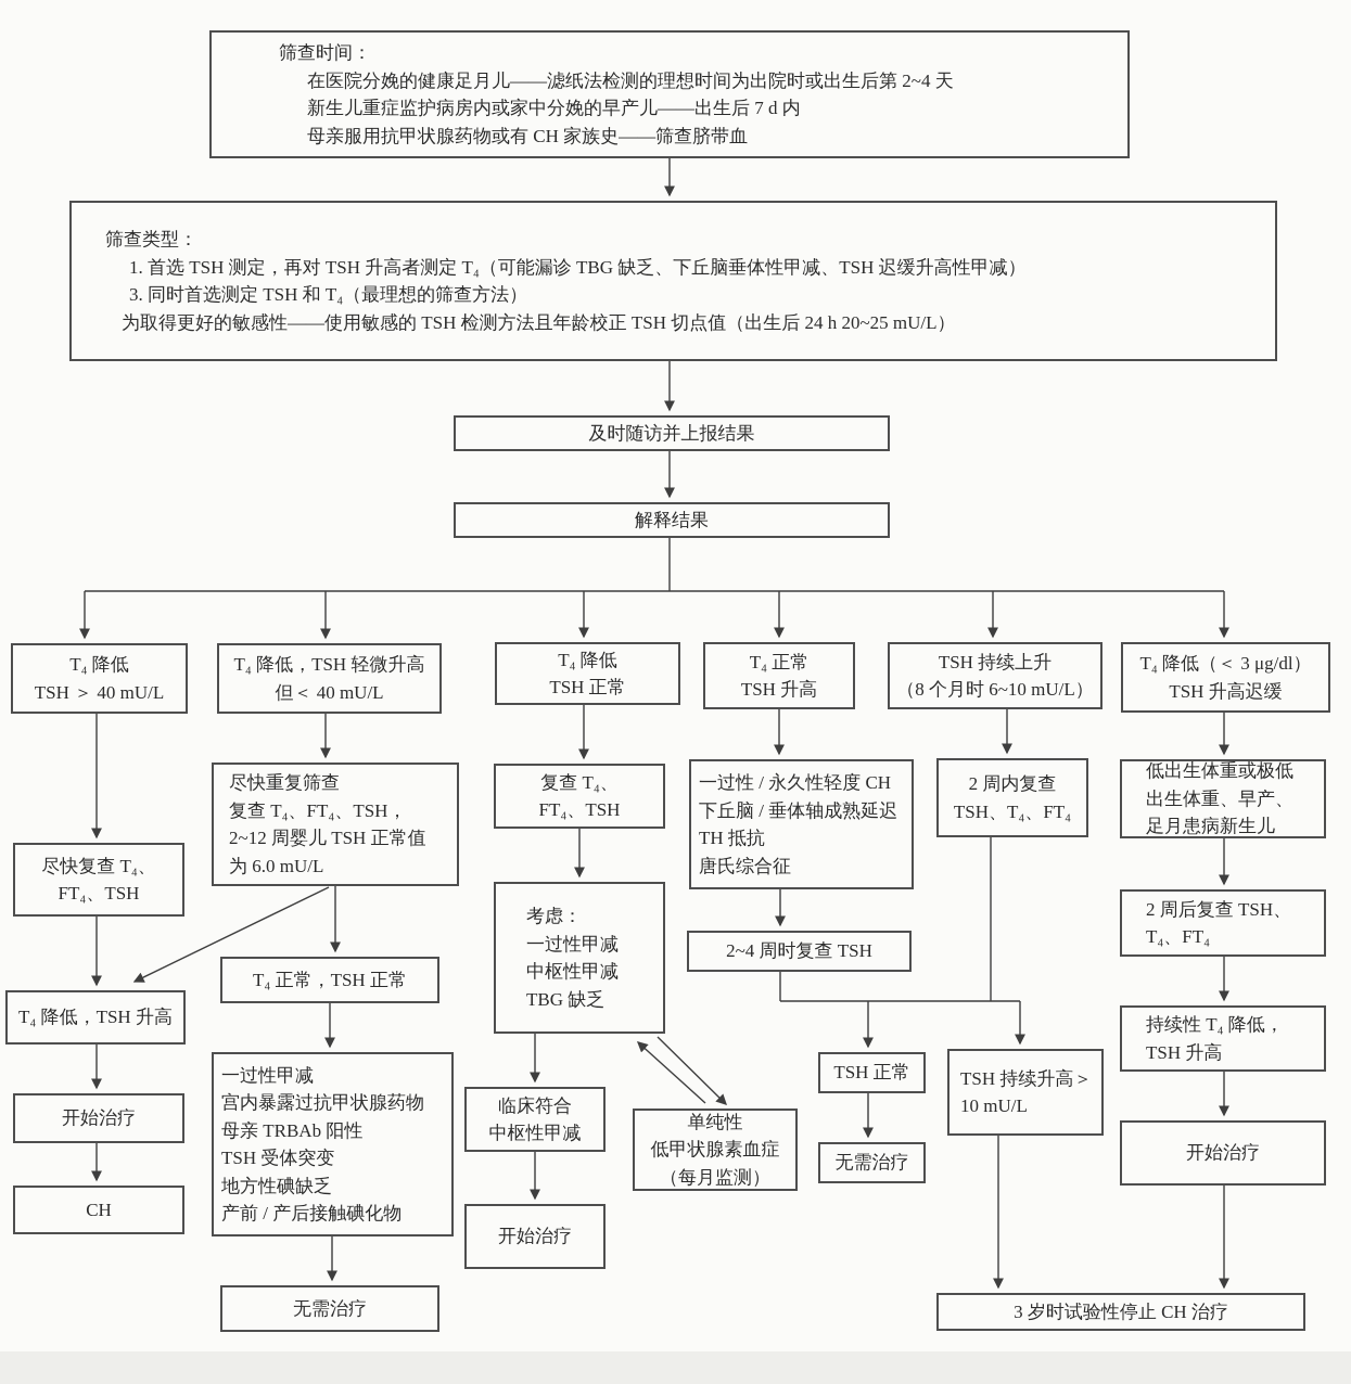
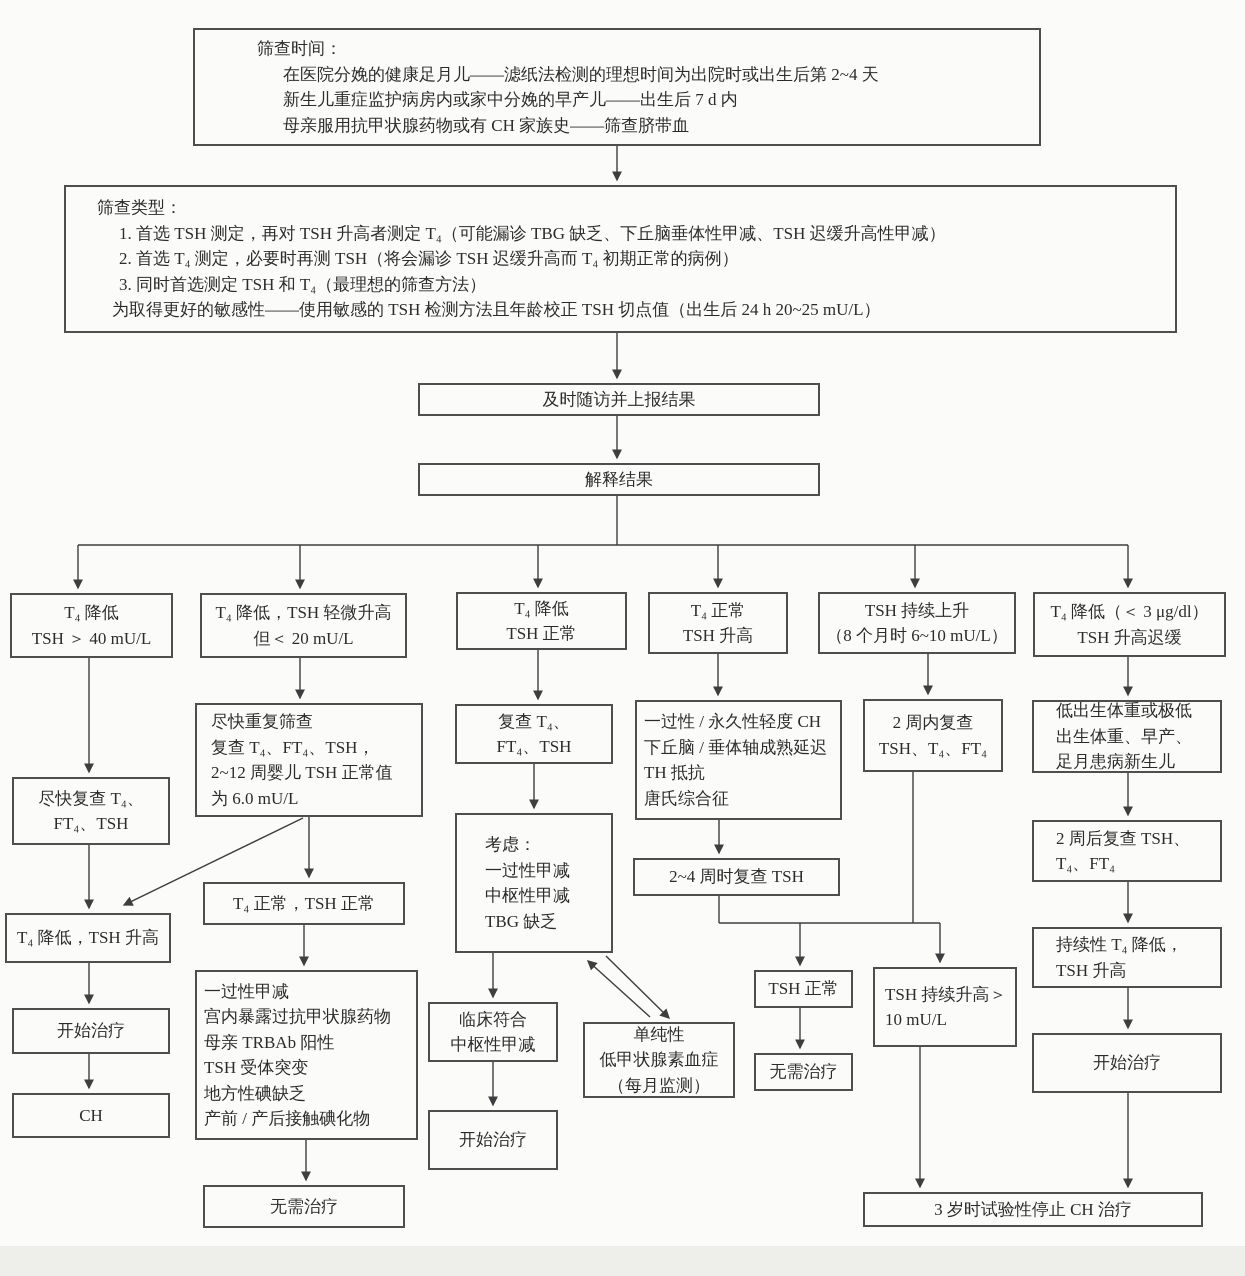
  筛查时间：
  在医院分娩的健康足月儿——滤纸法检测的理想时间为出院时或出生后第 2~4 天
  新生儿重症监护病房内或家中分娩的早产儿——出生后 7 d 内
  母亲服用抗甲状腺药物或有 CH 家族史——筛查脐带血
  筛查类型：
  1. 首选 TSH 测定，再对 TSH 升高者测定 T₄（可能漏诊 TBG 缺乏、下丘脑垂体性甲减、TSH 迟缓升高性甲减）
+ 2. 首选 T₄ 测定，必要时再测 TSH（将会漏诊 TSH 迟缓升高而 T₄ 初期正常的病例）
  3. 同时首选测定 TSH 和 T₄（最理想的筛查方法）
  为取得更好的敏感性——使用敏感的 TSH 检测方法且年龄校正 TSH 切点值（出生后 24 h 20~25 mU/L）
  及时随访并上报结果
  解释结果
  T₄ 降低
  TSH ＞ 40 mU/L
  T₄ 降低，TSH 轻微升高
- 但＜ 40 mU/L
+ 但＜ 20 mU/L
  T₄ 降低
  TSH 正常
  T₄ 正常
  TSH 升高
  TSH 持续上升
  （8 个月时 6~10 mU/L）
  T₄ 降低（＜ 3 μg/dl）
  TSH 升高迟缓
  尽快复查 T₄、
  FT₄、TSH
  T₄ 降低，TSH 升高
  开始治疗
  CH
  尽快重复筛查
  复查 T₄、FT₄、TSH，
  2~12 周婴儿 TSH 正常值
  为 6.0 mU/L
  T₄ 正常，TSH 正常
  一过性甲减
  宫内暴露过抗甲状腺药物
  母亲 TRBAb 阳性
  TSH 受体突变
  地方性碘缺乏
  产前 / 产后接触碘化物
  无需治疗
  复查 T₄、
  FT₄、TSH
  考虑：
  一过性甲减
  中枢性甲减
  TBG 缺乏
  临床符合
  中枢性甲减
  开始治疗
  单纯性
  低甲状腺素血症
  （每月监测）
  一过性 / 永久性轻度 CH
  下丘脑 / 垂体轴成熟延迟
  TH 抵抗
  唐氏综合征
  2~4 周时复查 TSH
  TSH 正常
  无需治疗
  TSH 持续升高＞
  10 mU/L
  2 周内复查
  TSH、T₄、FT₄
  低出生体重或极低
  出生体重、早产、
  足月患病新生儿
  2 周后复查 TSH、
  T₄、FT₄
  持续性 T₄ 降低，
  TSH 升高
  开始治疗
  3 岁时试验性停止 CH 治疗
